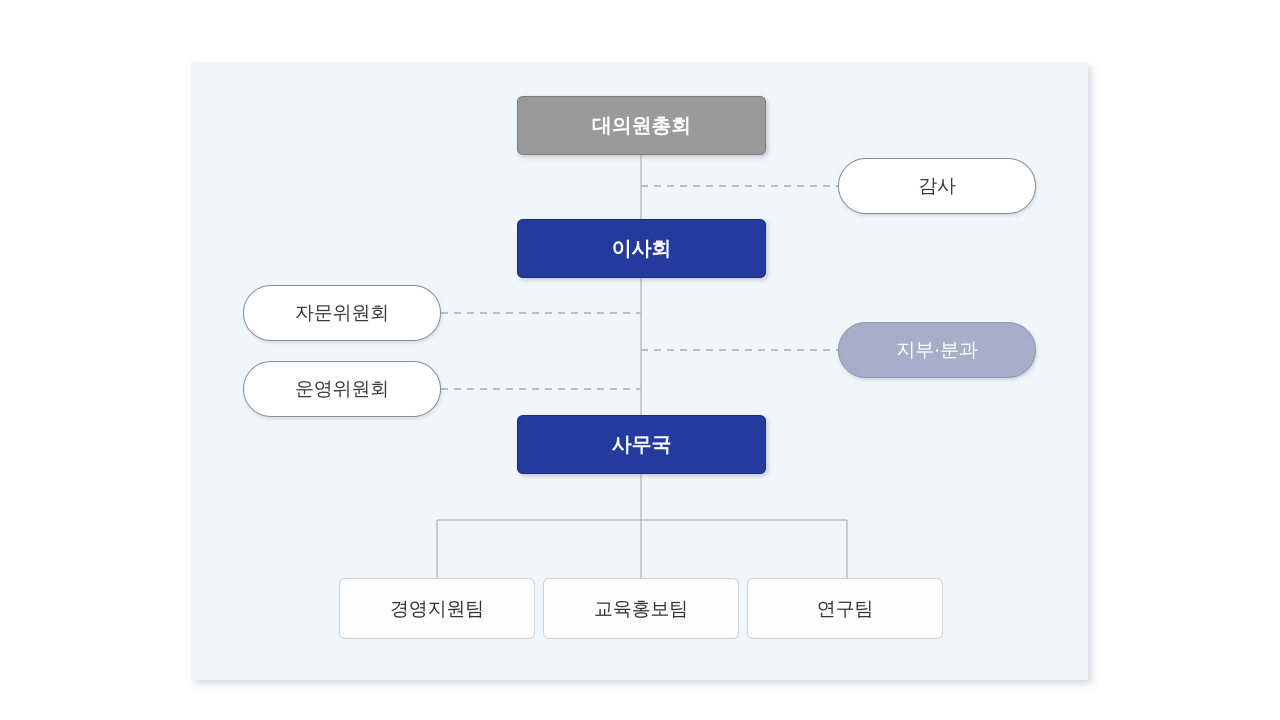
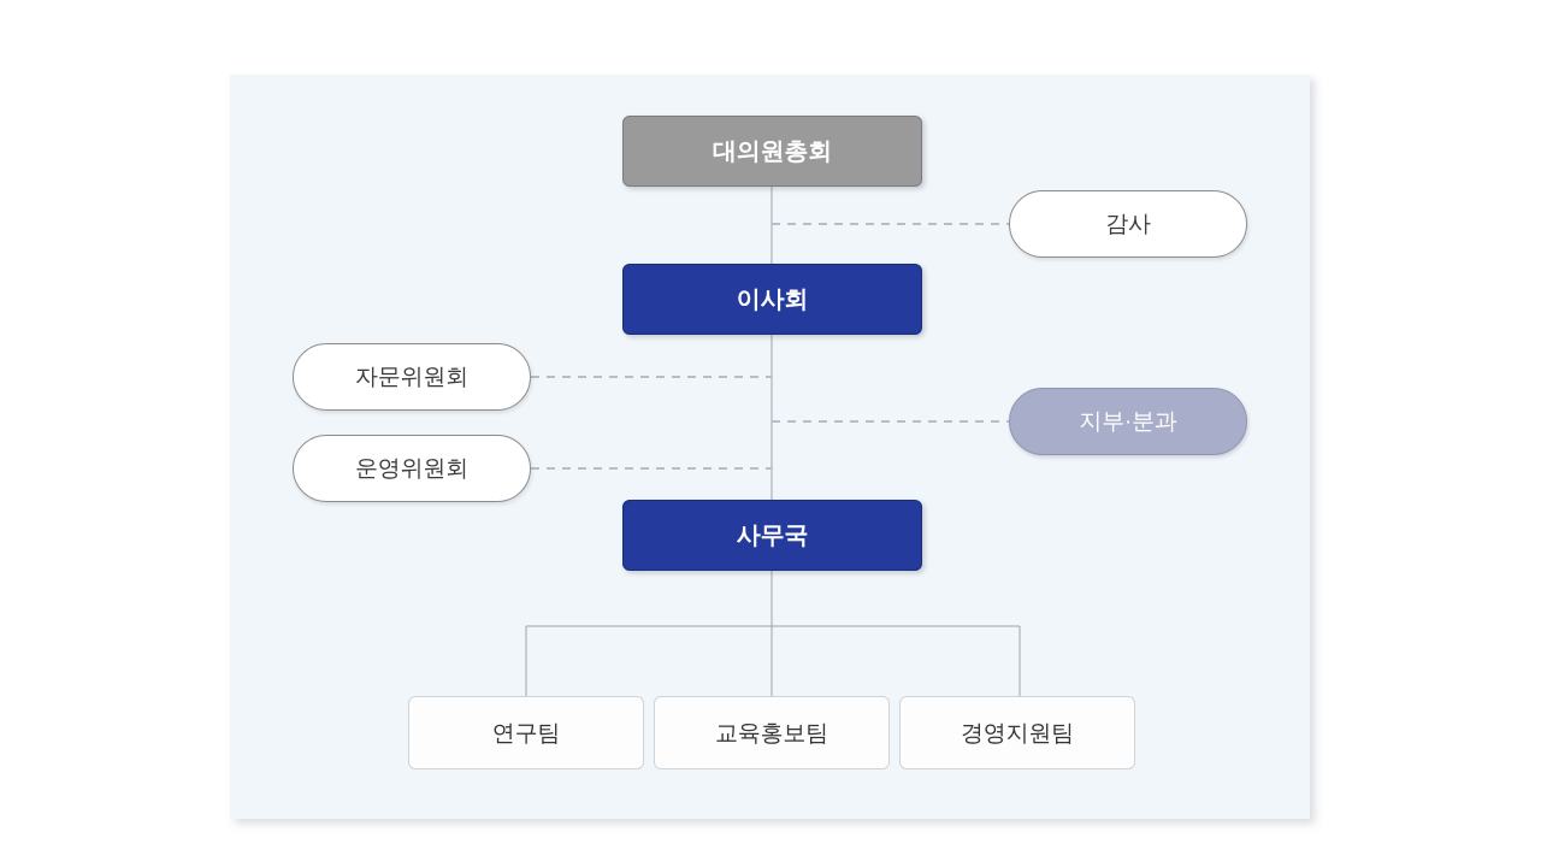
  대의원총회
  이사회
  사무국
  감사
  지부·분과
  자문위원회
  운영위원회
- 경영지원팀
+ 연구팀
  교육홍보팀
- 연구팀
+ 경영지원팀
